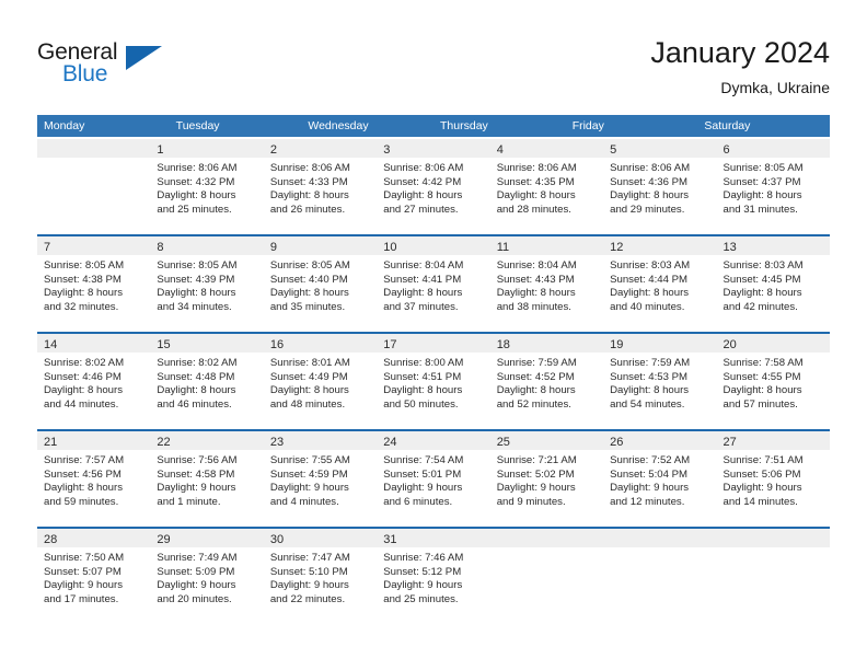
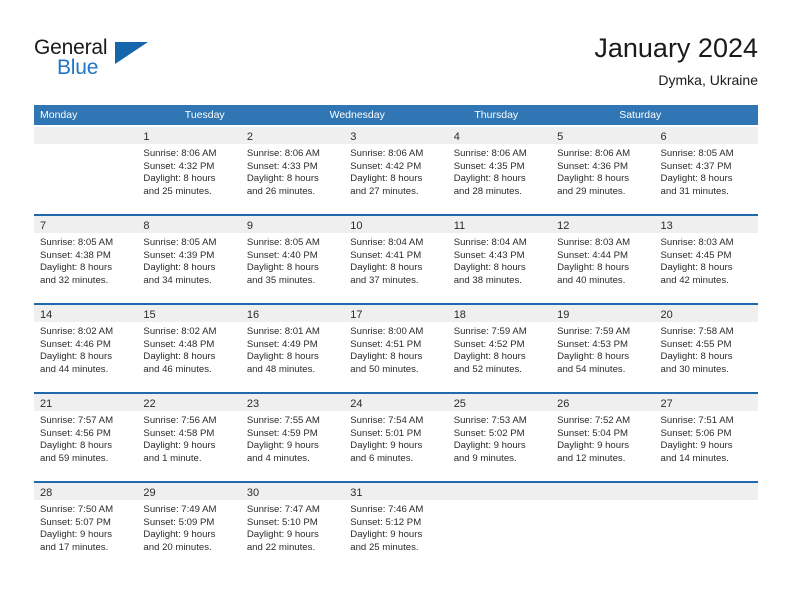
  General
  Blue
  January 2024
  Dymka, Ukraine
  Monday
  Tuesday
  Wednesday
  Thursday
- Friday
  Saturday
  1
  Sunrise: 8:06 AM
  Sunset: 4:32 PM
  Daylight: 8 hours
  and 25 minutes.
  2
  Sunrise: 8:06 AM
  Sunset: 4:33 PM
  Daylight: 8 hours
  and 26 minutes.
  3
  Sunrise: 8:06 AM
  Sunset: 4:42 PM
  Daylight: 8 hours
  and 27 minutes.
  4
  Sunrise: 8:06 AM
  Sunset: 4:35 PM
  Daylight: 8 hours
  and 28 minutes.
  5
  Sunrise: 8:06 AM
  Sunset: 4:36 PM
  Daylight: 8 hours
  and 29 minutes.
  6
  Sunrise: 8:05 AM
  Sunset: 4:37 PM
  Daylight: 8 hours
  and 31 minutes.
  7
  Sunrise: 8:05 AM
  Sunset: 4:38 PM
  Daylight: 8 hours
  and 32 minutes.
  8
  Sunrise: 8:05 AM
  Sunset: 4:39 PM
  Daylight: 8 hours
  and 34 minutes.
  9
  Sunrise: 8:05 AM
  Sunset: 4:40 PM
  Daylight: 8 hours
  and 35 minutes.
  10
  Sunrise: 8:04 AM
  Sunset: 4:41 PM
  Daylight: 8 hours
  and 37 minutes.
  11
  Sunrise: 8:04 AM
  Sunset: 4:43 PM
  Daylight: 8 hours
  and 38 minutes.
  12
  Sunrise: 8:03 AM
  Sunset: 4:44 PM
  Daylight: 8 hours
  and 40 minutes.
  13
  Sunrise: 8:03 AM
  Sunset: 4:45 PM
  Daylight: 8 hours
  and 42 minutes.
  14
  Sunrise: 8:02 AM
  Sunset: 4:46 PM
  Daylight: 8 hours
  and 44 minutes.
  15
  Sunrise: 8:02 AM
  Sunset: 4:48 PM
  Daylight: 8 hours
  and 46 minutes.
  16
  Sunrise: 8:01 AM
  Sunset: 4:49 PM
  Daylight: 8 hours
  and 48 minutes.
  17
  Sunrise: 8:00 AM
  Sunset: 4:51 PM
  Daylight: 8 hours
  and 50 minutes.
  18
  Sunrise: 7:59 AM
  Sunset: 4:52 PM
  Daylight: 8 hours
  and 52 minutes.
  19
  Sunrise: 7:59 AM
  Sunset: 4:53 PM
  Daylight: 8 hours
  and 54 minutes.
  20
  Sunrise: 7:58 AM
  Sunset: 4:55 PM
  Daylight: 8 hours
- and 57 minutes.
+ and 30 minutes.
  21
  Sunrise: 7:57 AM
  Sunset: 4:56 PM
  Daylight: 8 hours
  and 59 minutes.
  22
  Sunrise: 7:56 AM
  Sunset: 4:58 PM
  Daylight: 9 hours
  and 1 minute.
  23
  Sunrise: 7:55 AM
  Sunset: 4:59 PM
  Daylight: 9 hours
  and 4 minutes.
  24
  Sunrise: 7:54 AM
  Sunset: 5:01 PM
  Daylight: 9 hours
  and 6 minutes.
  25
- Sunrise: 7:21 AM
+ Sunrise: 7:53 AM
  Sunset: 5:02 PM
  Daylight: 9 hours
  and 9 minutes.
  26
  Sunrise: 7:52 AM
  Sunset: 5:04 PM
  Daylight: 9 hours
  and 12 minutes.
  27
  Sunrise: 7:51 AM
  Sunset: 5:06 PM
  Daylight: 9 hours
  and 14 minutes.
  28
  Sunrise: 7:50 AM
  Sunset: 5:07 PM
  Daylight: 9 hours
  and 17 minutes.
  29
  Sunrise: 7:49 AM
  Sunset: 5:09 PM
  Daylight: 9 hours
  and 20 minutes.
  30
  Sunrise: 7:47 AM
  Sunset: 5:10 PM
  Daylight: 9 hours
  and 22 minutes.
  31
  Sunrise: 7:46 AM
  Sunset: 5:12 PM
  Daylight: 9 hours
  and 25 minutes.
